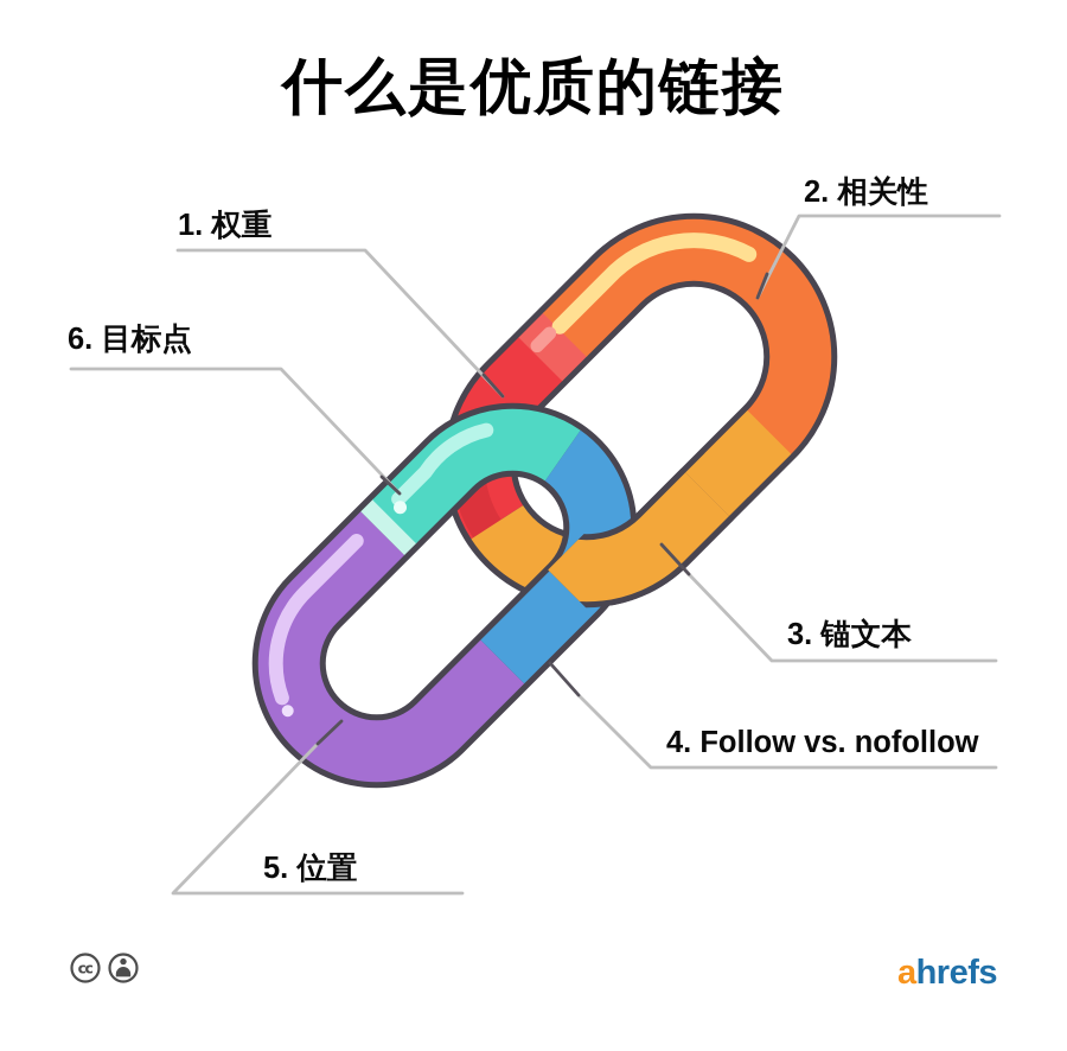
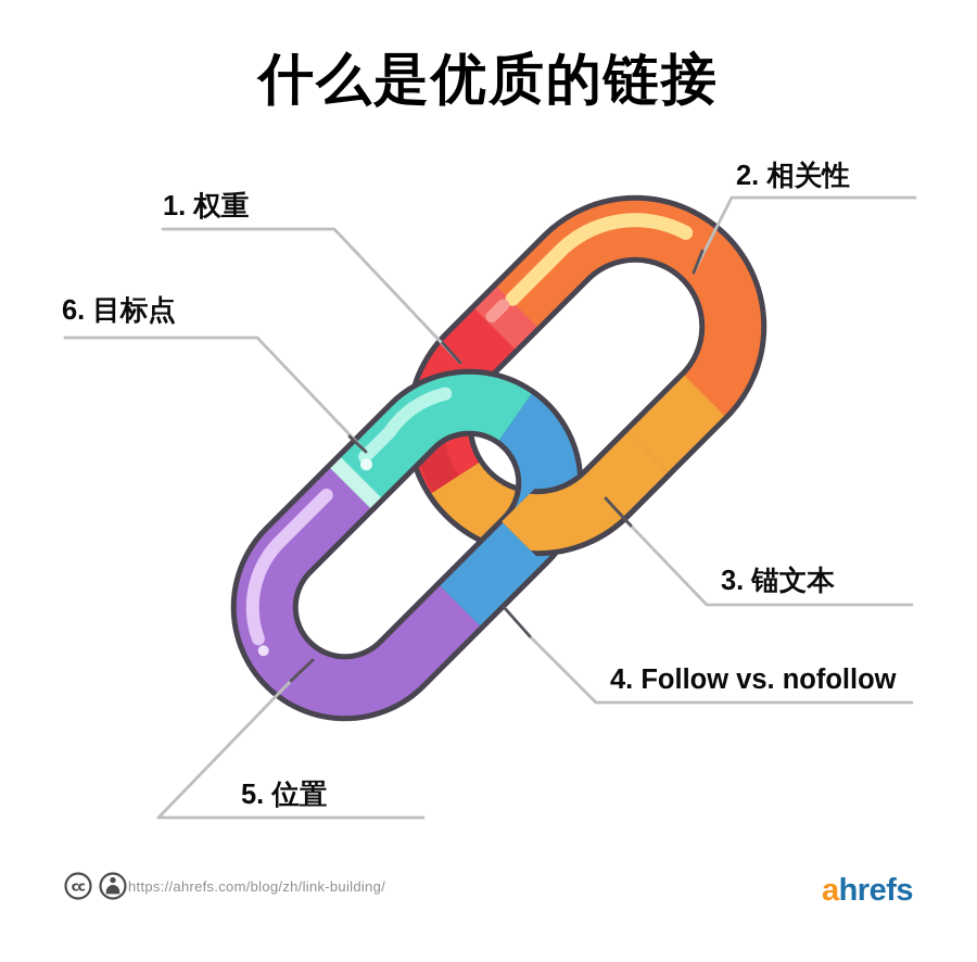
  什么是优质的链接
  1. 权重
  2. 相关性
  3. 锚文本
  4. Follow vs. nofollow
  5. 位置
  6. 目标点
  cc
+ https://ahrefs.com/blog/zh/link-building/
  ahrefs
